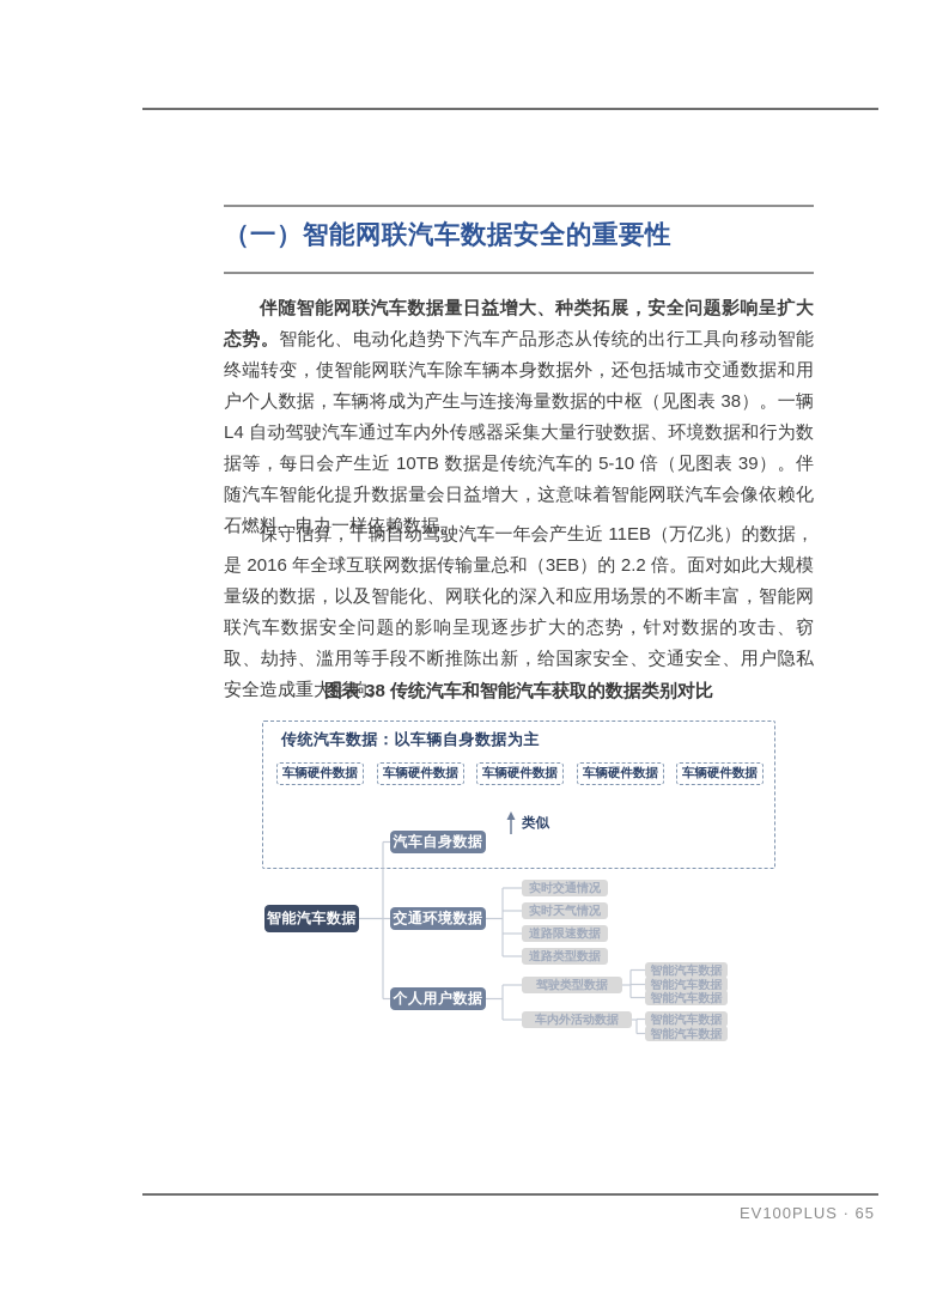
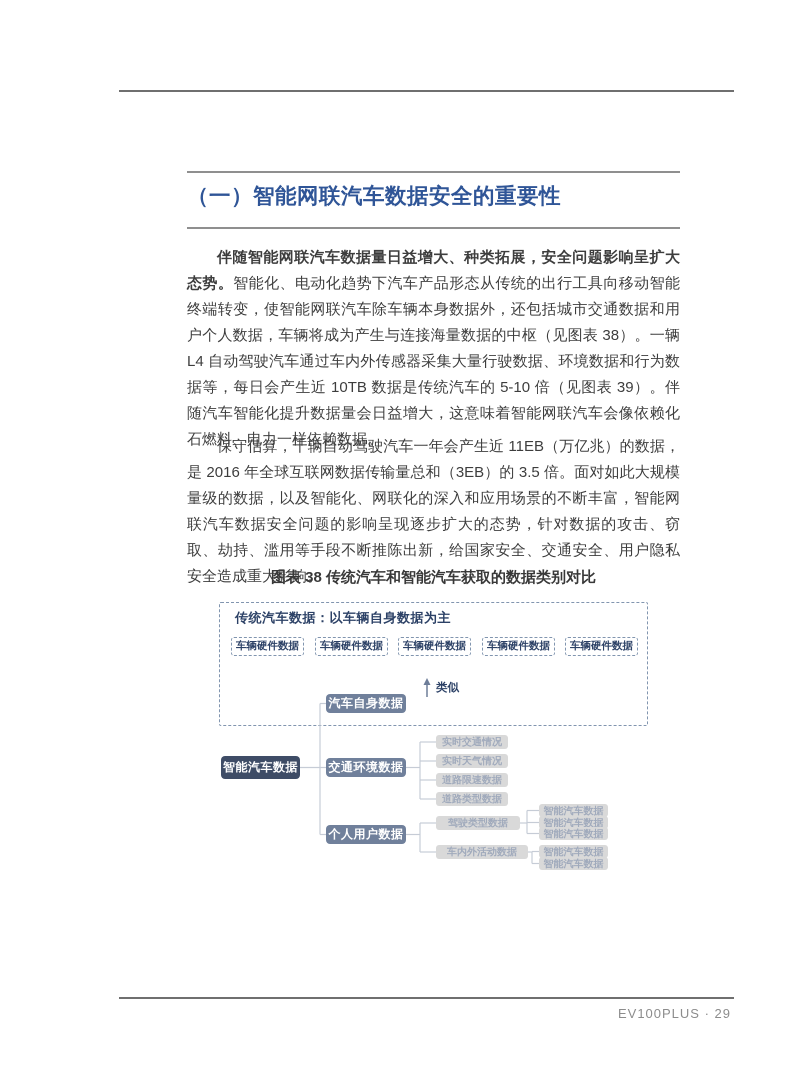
  （一）智能网联汽车数据安全的重要性
  伴随智能网联汽车数据量日益增大、种类拓展，安全问题影响呈扩大态势。智能化、电动化趋势下汽车产品形态从传统的出行工具向移动智能终端转变，使智能网联汽车除车辆本身数据外，还包括城市交通数据和用户个人数据，车辆将成为产生与连接海量数据的中枢（见图表 38）。一辆 L4 自动驾驶汽车通过车内外传感器采集大量行驶数据、环境数据和行为数据等，每日会产生近 10TB 数据是传统汽车的 5-10 倍（见图表 39）。伴随汽车智能化提升数据量会日益增大，这意味着智能网联汽车会像依赖化石燃料、电力一样依赖数据。
- 保守估算，千辆自动驾驶汽车一年会产生近 11EB（万亿兆）的数据，是 2016 年全球互联网数据传输量总和（3EB）的 2.2 倍。面对如此大规模量级的数据，以及智能化、网联化的深入和应用场景的不断丰富，智能网联汽车数据安全问题的影响呈现逐步扩大的态势，针对数据的攻击、窃取、劫持、滥用等手段不断推陈出新，给国家安全、交通安全、用户隐私安全造成重大影响。
+ 保守估算，千辆自动驾驶汽车一年会产生近 11EB（万亿兆）的数据，是 2016 年全球互联网数据传输量总和（3EB）的 3.5 倍。面对如此大规模量级的数据，以及智能化、网联化的深入和应用场景的不断丰富，智能网联汽车数据安全问题的影响呈现逐步扩大的态势，针对数据的攻击、窃取、劫持、滥用等手段不断推陈出新，给国家安全、交通安全、用户隐私安全造成重大影响。
  图表 38 传统汽车和智能汽车获取的数据类别对比
  传统汽车数据：以车辆自身数据为主
  车辆硬件数据
  车辆硬件数据
  车辆硬件数据
  车辆硬件数据
  车辆硬件数据
  类似
  智能汽车数据
  汽车自身数据
  交通环境数据
  个人用户数据
  实时交通情况
  实时天气情况
  道路限速数据
  道路类型数据
  驾驶类型数据
  车内外活动数据
  智能汽车数据
  智能汽车数据
  智能汽车数据
  智能汽车数据
  智能汽车数据
- EV100PLUS · 65
+ EV100PLUS · 29
